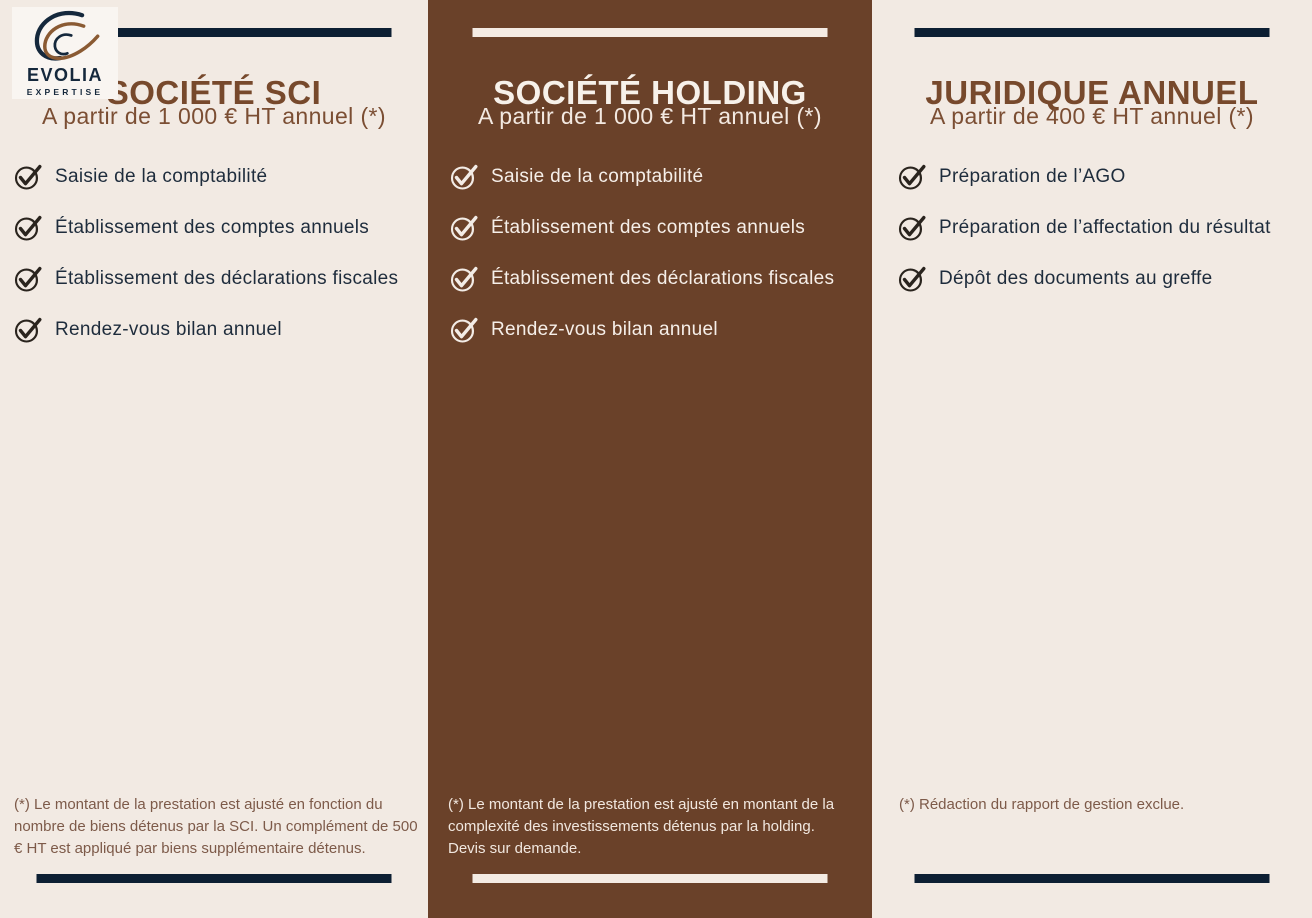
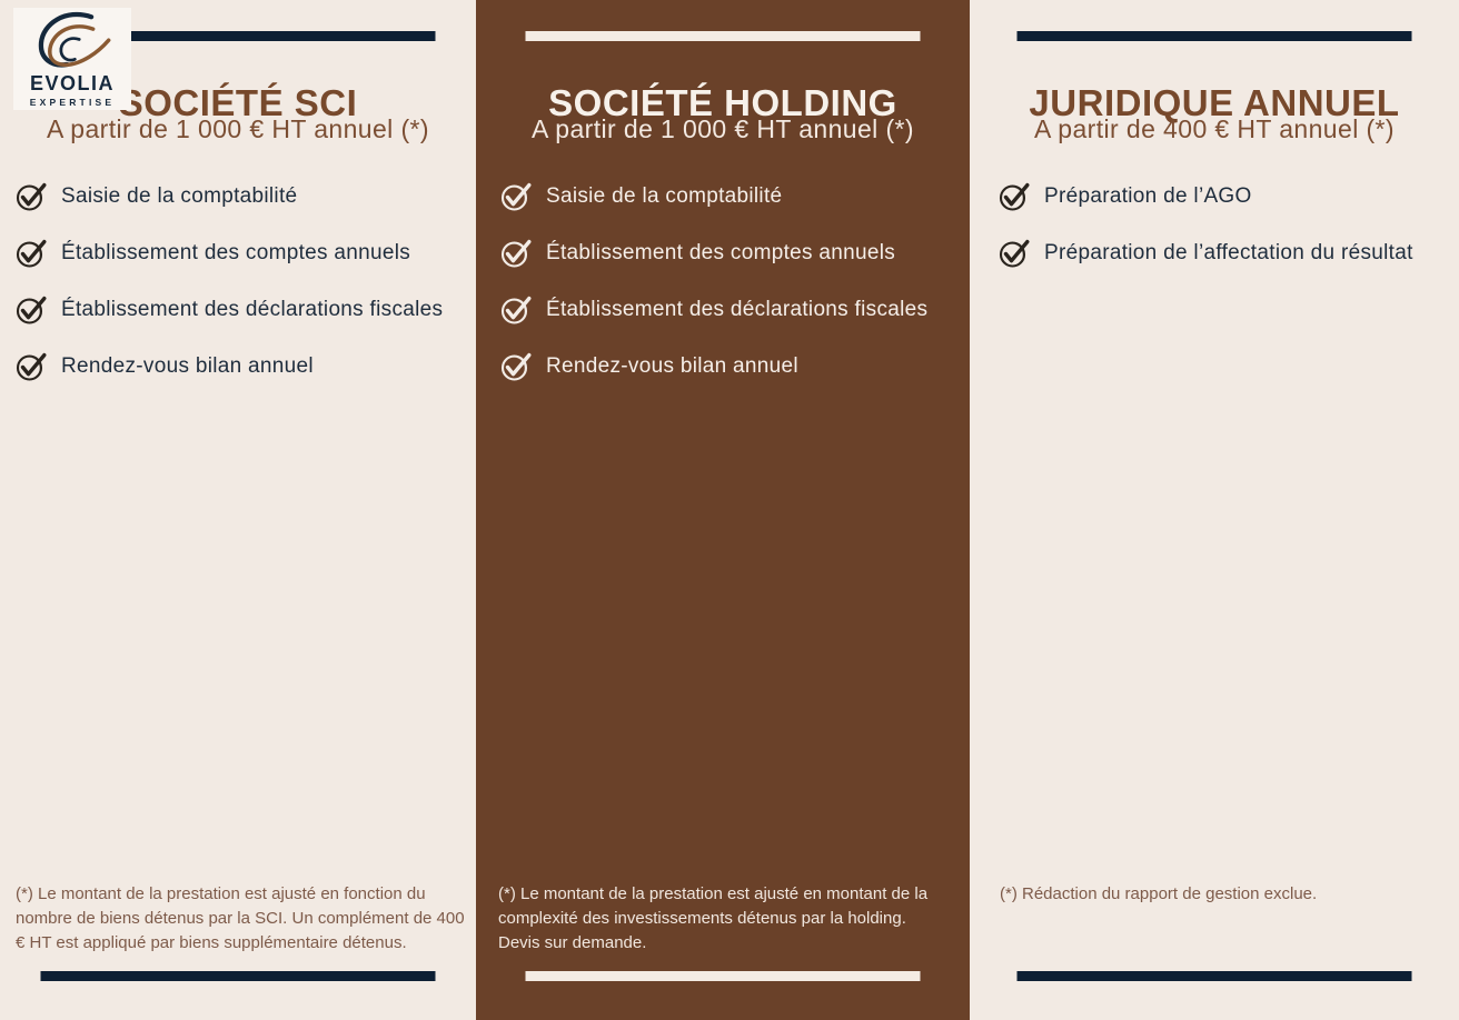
  OCIÉTÉ SCI
  A partir de 1 000 € HT annuel (*)
  Saisie de la comptabilité
  Établissement des comptes annuels
  Établissement des déclarations fiscales
  Rendez-vous bilan annuel
- (*) Le montant de la prestation est ajusté en fonction du nombre de biens détenus par la SCI. Un complément de 500 € HT est appliqué par biens supplémentaire détenus.
+ (*) Le montant de la prestation est ajusté en fonction du nombre de biens détenus par la SCI. Un complément de 400 € HT est appliqué par biens supplémentaire détenus.
  SOCIÉTÉ HOLDING
  A partir de 1 000 € HT annuel (*)
  Saisie de la comptabilité
  Établissement des comptes annuels
  Établissement des déclarations fiscales
  Rendez-vous bilan annuel
  (*) Le montant de la prestation est ajusté en montant de la complexité des investissements détenus par la holding. Devis sur demande.
  JURIDIQUE ANNUEL
  A partir de 400 € HT annuel (*)
  Préparation de l’AGO
  Préparation de l’affectation du résultat
- Dépôt des documents au greffe
  (*) Rédaction du rapport de gestion exclue.
  EVOLIA
  EXPERTISE
